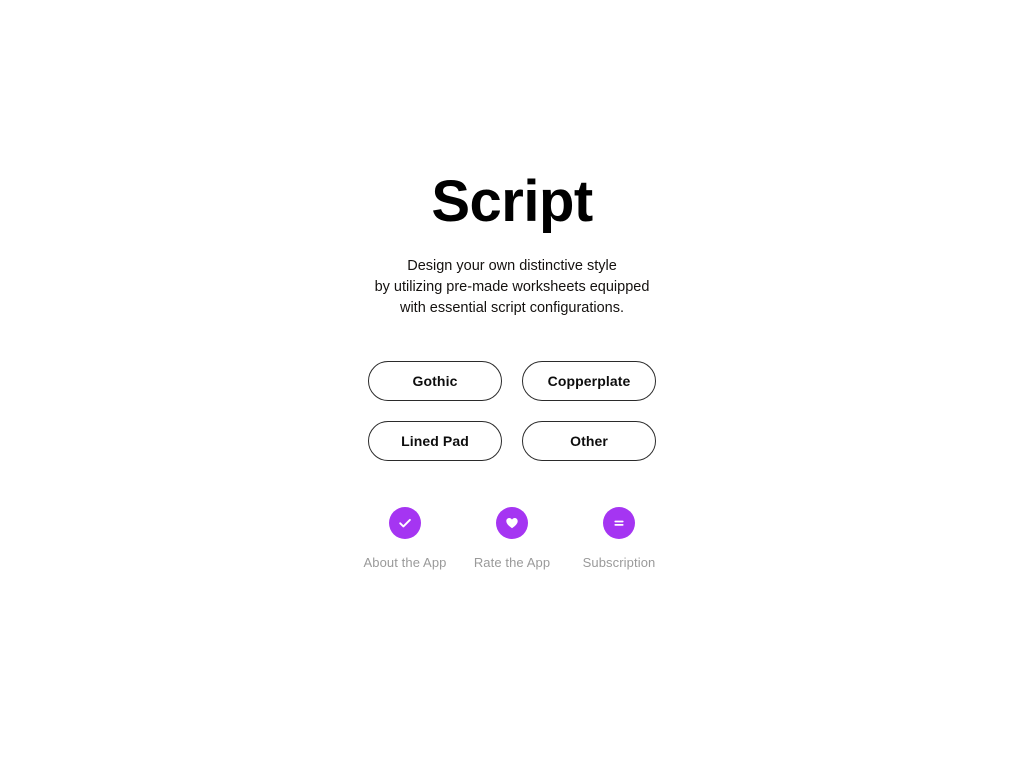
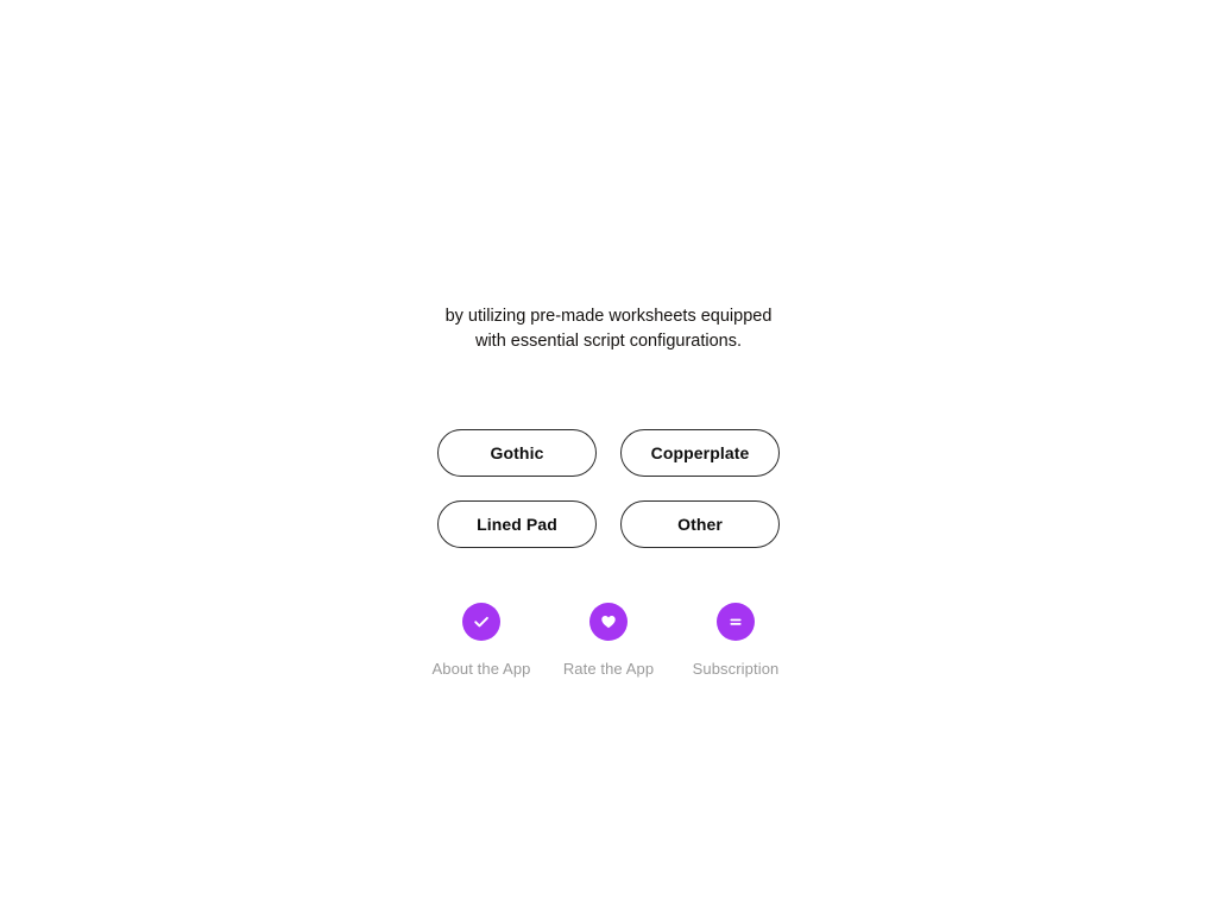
- Script
- Design your own distinctive style
  by utilizing pre-made worksheets equipped
  with essential script configurations.
  Gothic
  Copperplate
  Lined Pad
  Other
  About the App
  Rate the App
  Subscription
